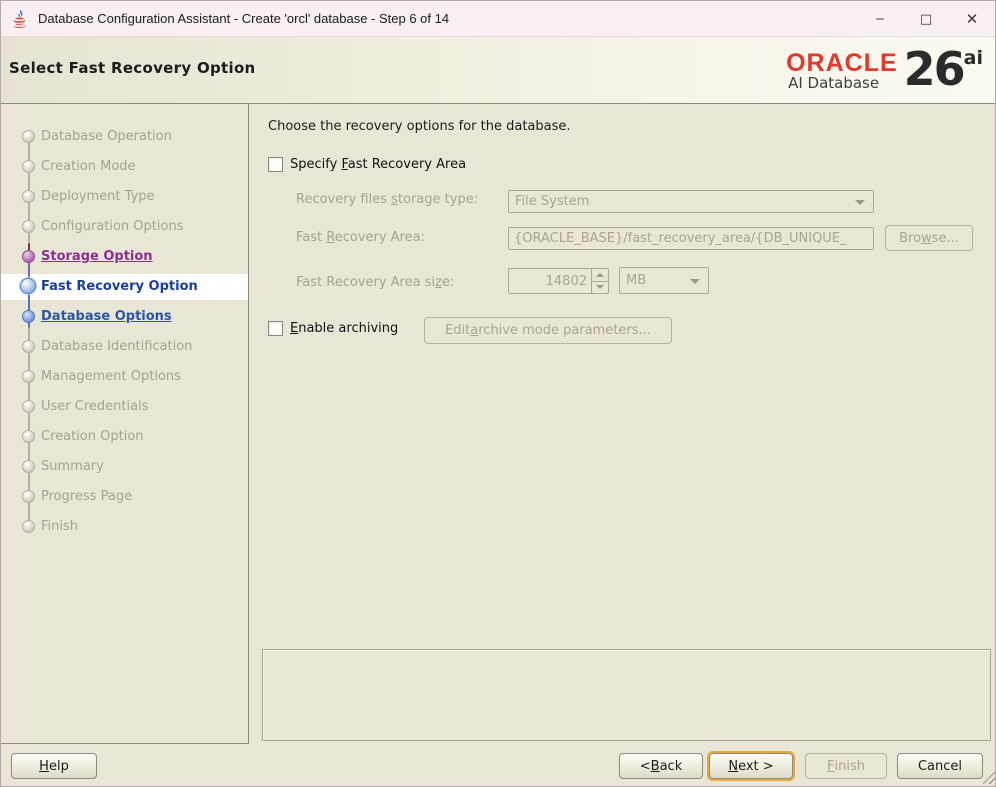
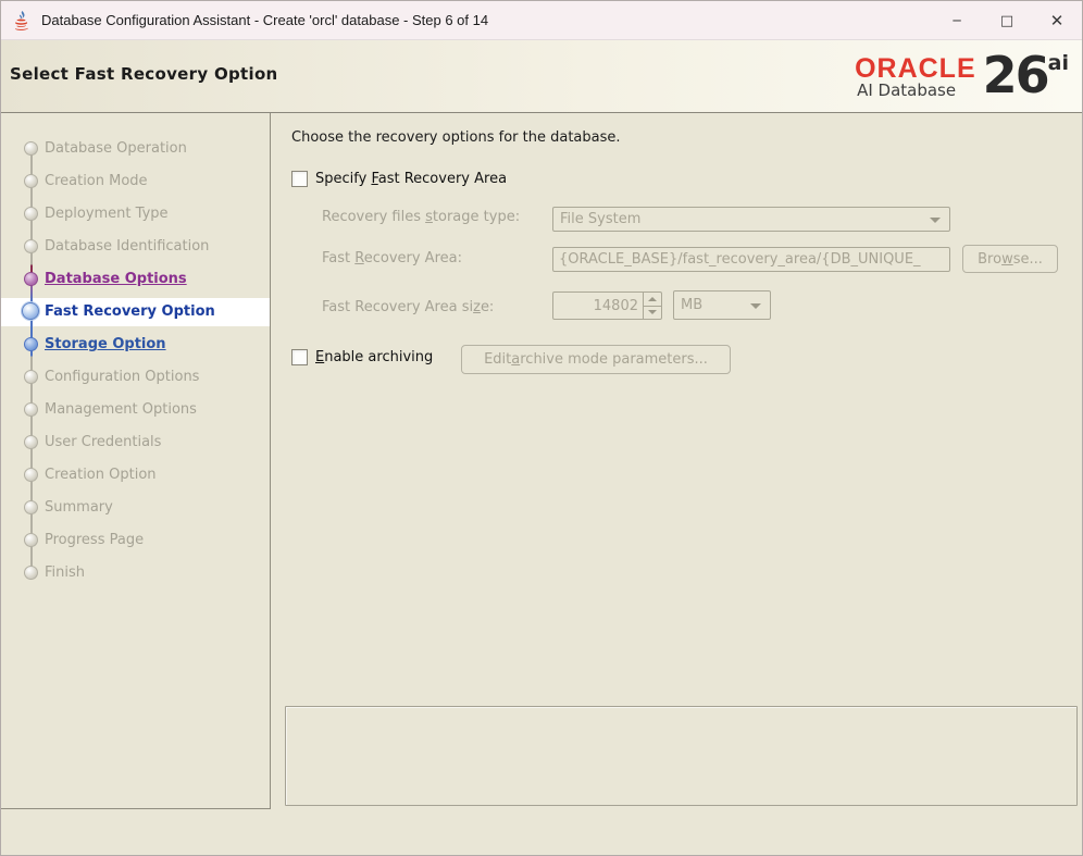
  Database Configuration Assistant - Create 'orcl' database - Step 6 of 14
  ─
  □
  ✕
  Select Fast Recovery Option
  ORACLE
  AI Database
  26
  ai
  Database Operation
  Creation Mode
  Deployment Type
- Configuration Options
+ Database Identification
- Storage Option
+ Database Options
  Fast Recovery Option
- Database Options
+ Storage Option
- Database Identification
+ Configuration Options
  Management Options
  User Credentials
  Creation Option
  Summary
  Progress Page
  Finish
  Choose the recovery options for the database.
  Specify Fast Recovery Area
  Recovery files storage type:
  File System
  Fast Recovery Area:
  {ORACLE_BASE}/fast_recovery_area/{DB_UNIQUE_
  Bro
  w
  se...
  Fast Recovery Area size:
  14802
  MB
  Enable archiving
  Edit
  a
  rchive mode parameters...
- H
- elp
- <
- B
- ack
- N
- ext >
- F
- inish
- Cancel
